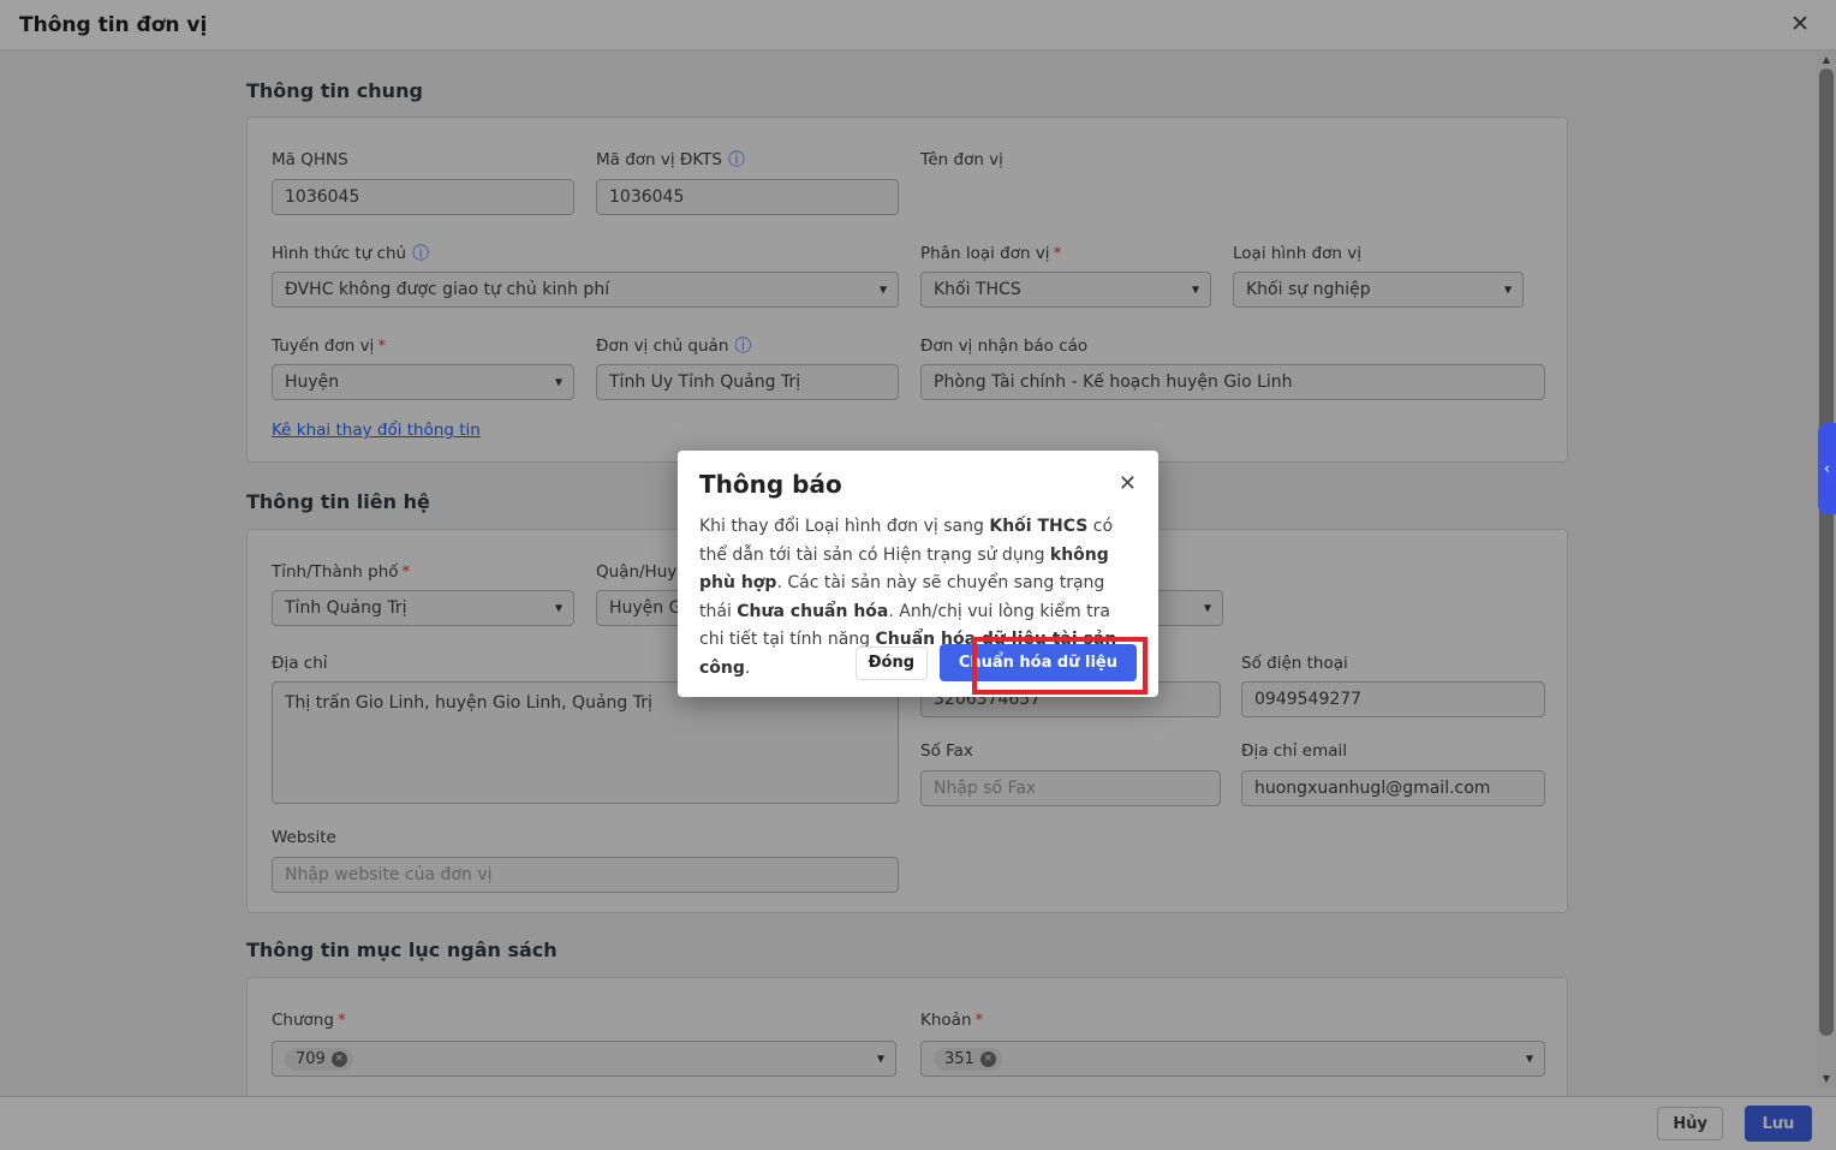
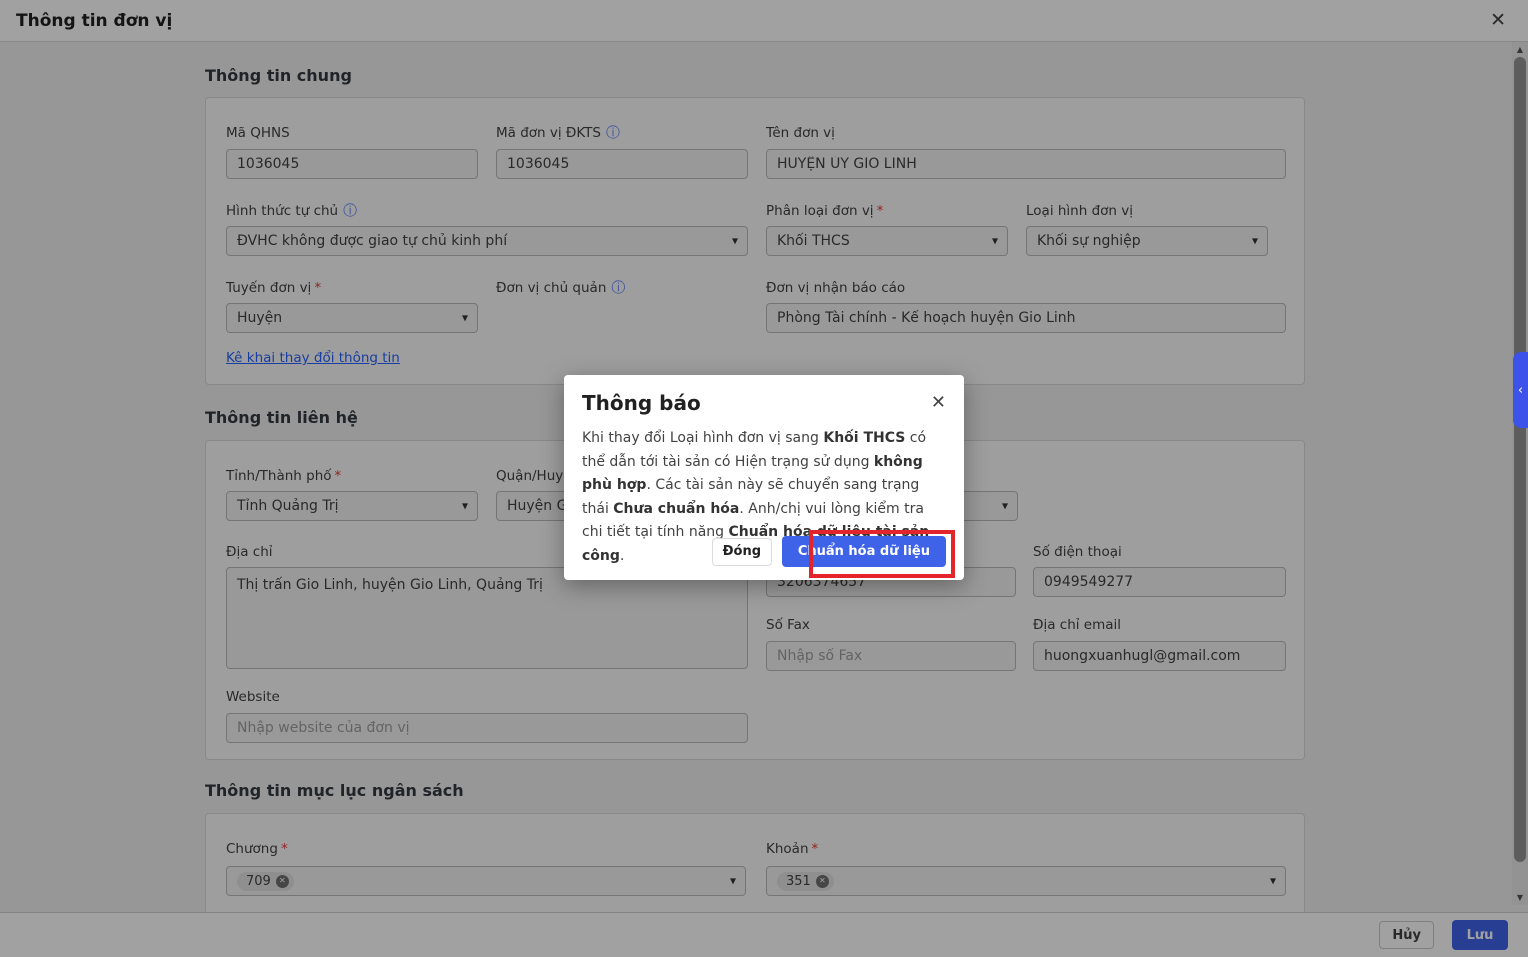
  Thông tin đơn vị
  ✕
  Thông tin chung
  Mã QHNS
  1036045
  Mã đơn vị ĐKTS ⓘ
  1036045
  Tên đơn vị
+ HUYỆN ỦY GIO LINH
  Hình thức tự chủ ⓘ
  ĐVHC không được giao tự chủ kinh phí
  ▾
  Phân loại đơn vị *
  Khối THCS
  ▾
  Loại hình đơn vị
  Khối sự nghiệp
  ▾
  Tuyến đơn vị *
  Huyện
  ▾
  Đơn vị chủ quản ⓘ
- Tỉnh Ủy Tỉnh Quảng Trị
  Đơn vị nhận báo cáo
  Phòng Tài chính - Kế hoạch huyện Gio Linh
  Kê khai thay đổi thông tin
  Thông tin liên hệ
  Tỉnh/Thành phố *
  Tỉnh Quảng Trị
  ▾
  Quận/Huy
  Huyện G
  ▾
  Địa chỉ
  Thị trấn Gio Linh, huyện Gio Linh, Quảng Trị
  3206374657
  Số điện thoại
  0949549277
  Số Fax
  Nhập số Fax
  Địa chỉ email
  huongxuanhugl@gmail.com
  Website
  Nhập website của đơn vị
  Thông tin mục lục ngân sách
  Chương *
  709
  ✕
  ▾
  Khoản *
  351
  ✕
  ▾
  Hủy
  Lưu
  ▲
  ▼
  ‹
  Thông báo
  ✕
  Khi thay đổi Loại hình đơn vị sang Khối THCS có thể dẫn tới tài sản có Hiện trạng sử dụng không phù hợp. Các tài sản này sẽ chuyển sang trạng thái Chưa chuẩn hóa. Anh/chị vui lòng kiểm tra chi tiết tại tính năng Chuẩn hóa dữ liệu tài sản công.
  Đóng
  Chuẩn hóa dữ liệu
